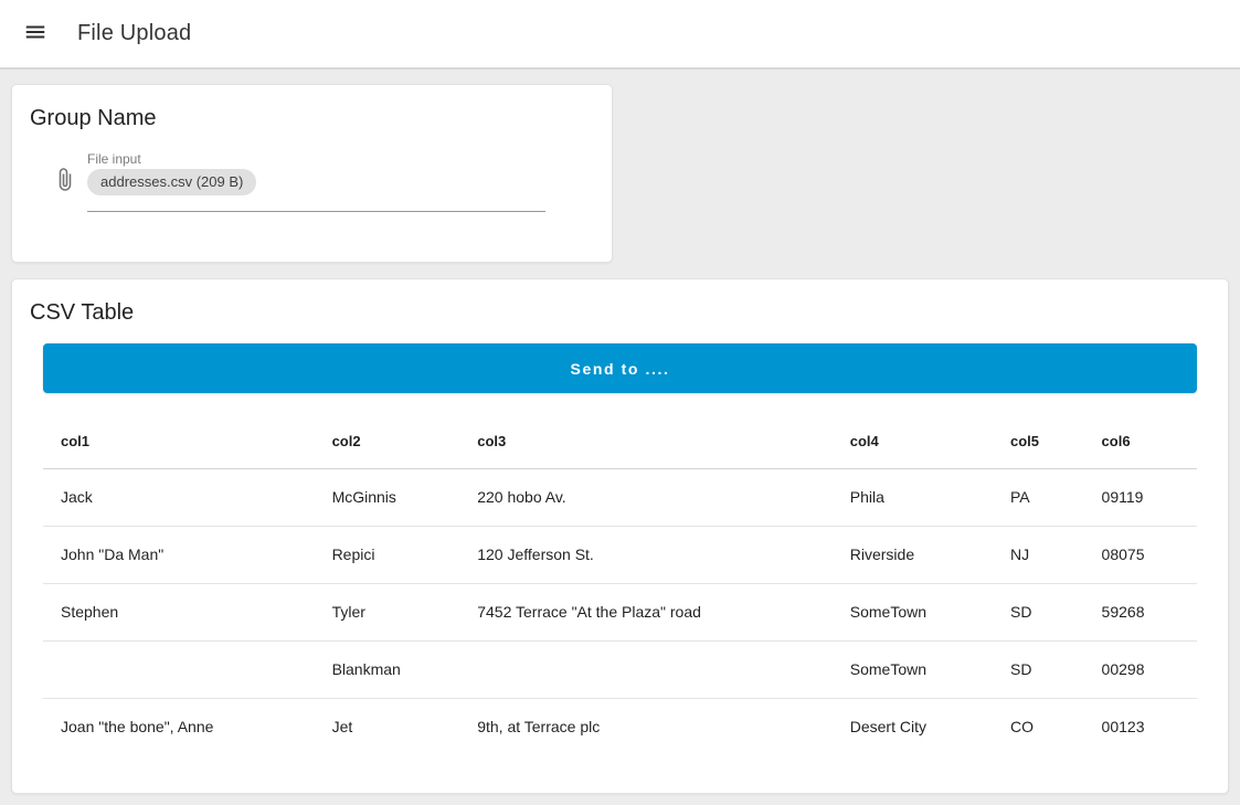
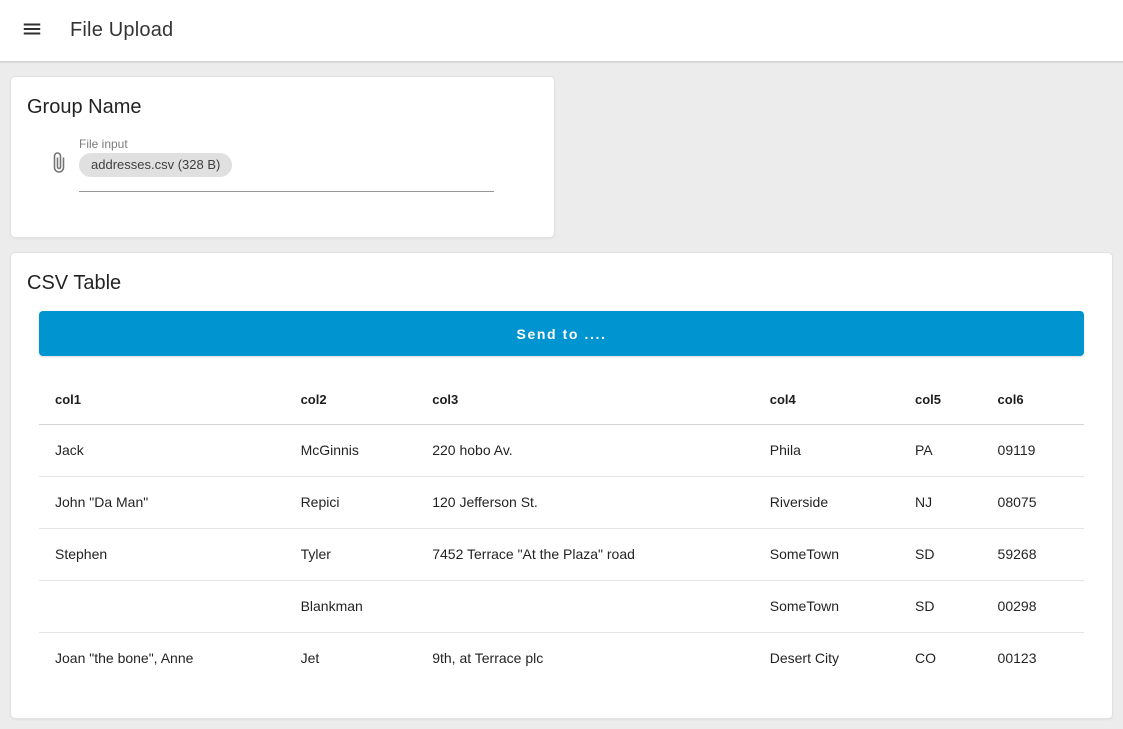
  File Upload
  Group Name
  File input
- addresses.csv (209 B)
+ addresses.csv (328 B)
  CSV Table
  Send to ....
  col1	col2	col3	col4	col5	col6
  Jack	McGinnis	220 hobo Av.	Phila	PA	09119
  John "Da Man"	Repici	120 Jefferson St.	Riverside	NJ	08075
  Stephen	Tyler	7452 Terrace "At the Plaza" road	SomeTown	SD	59268
  	Blankman		SomeTown	SD	00298
  Joan "the bone", Anne	Jet	9th, at Terrace plc	Desert City	CO	00123
